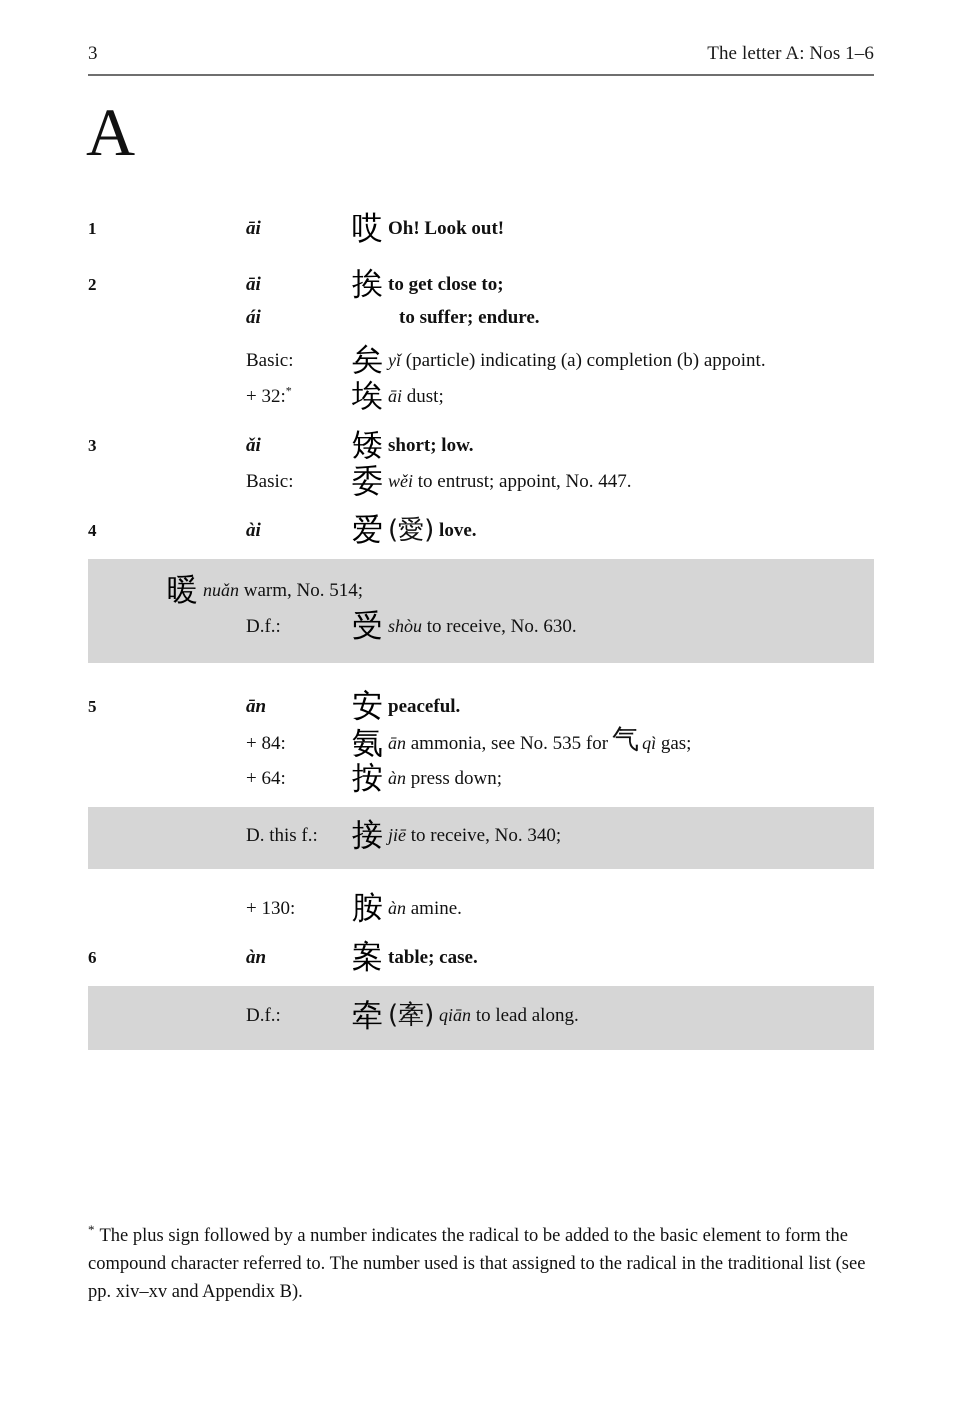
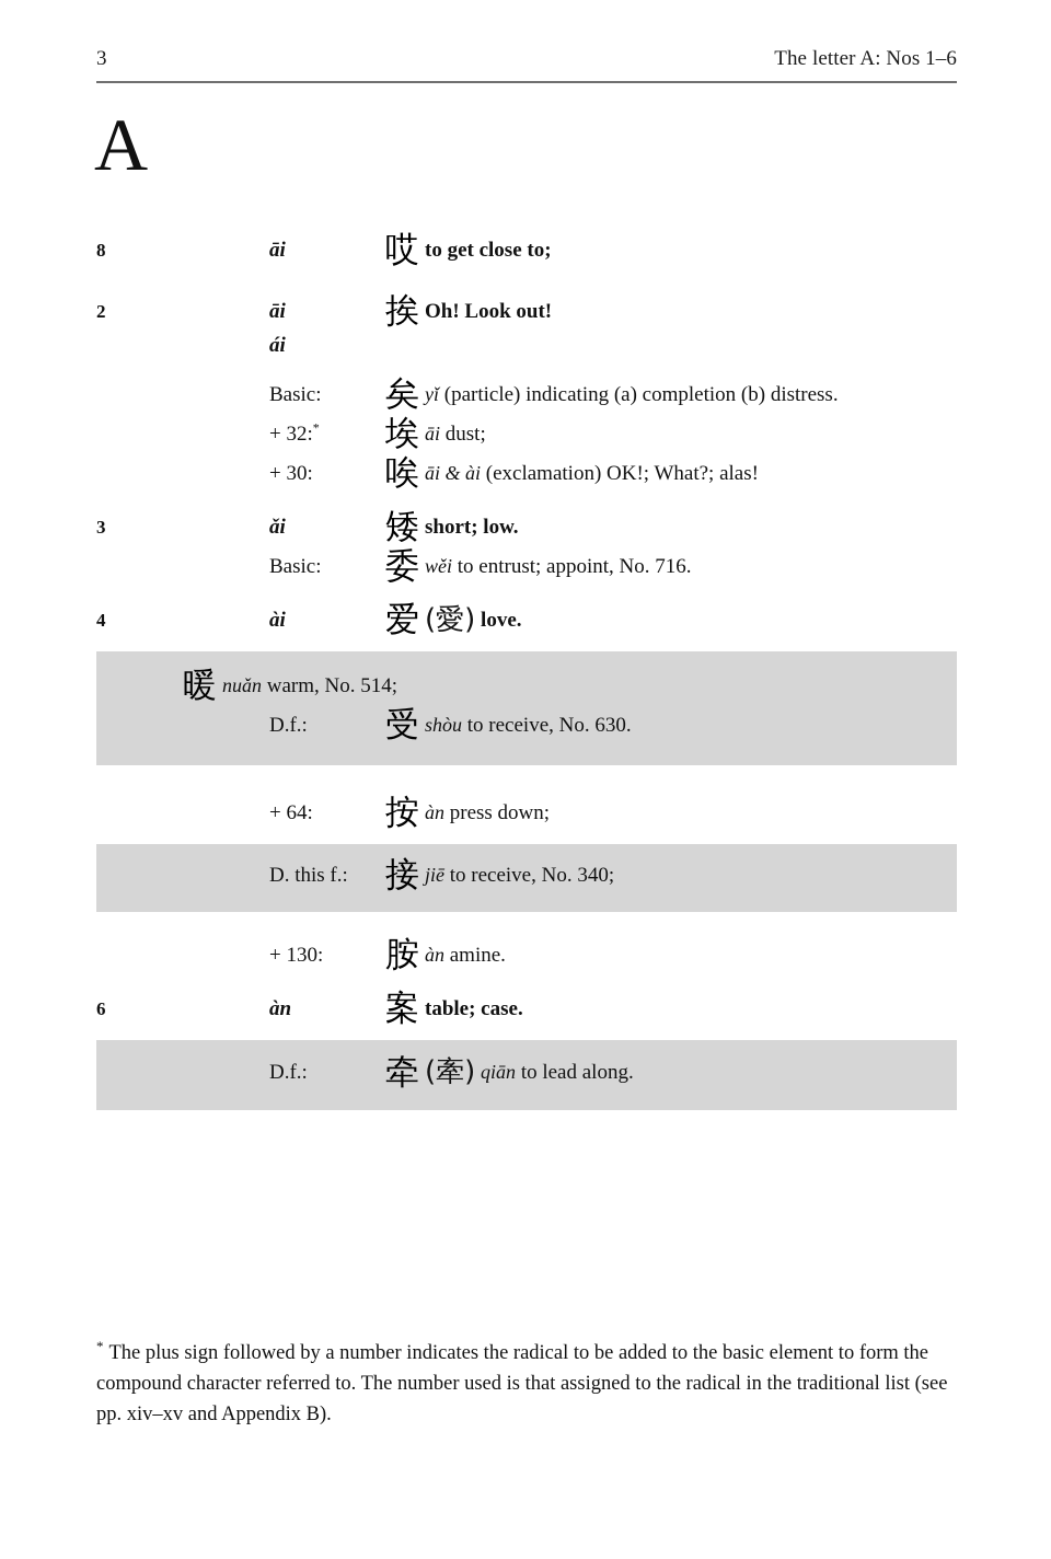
  3
  The letter A: Nos 1–6
  A
- 1
+ 8
  āi
- 哎 Oh! Look out!
+ 哎 to get close to;
  2
  āi
- 挨 to get close to;
+ 挨 Oh! Look out!
  ái
- to suffer; endure.
  Basic:
- 矣 yǐ (particle) indicating (a) completion (b) appoint.
+ 矣 yǐ (particle) indicating (a) completion (b) distress.
  + 32:*
  埃 āi dust;
+ + 30:
+ 唉 āi & ài (exclamation) OK!; What?; alas!
  3
  ǎi
  矮 short; low.
  Basic:
- 委 wěi to entrust; appoint, No. 447.
+ 委 wěi to entrust; appoint, No. 716.
  4
  ài
  爱 (愛) love.
  暖 nuǎn warm, No. 514;
  D.f.:
  受 shòu to receive, No. 630.
- 5
- ān
- 安 peaceful.
- + 84:
- 氨 ān ammonia, see No. 535 for 气 qì gas;
  + 64:
  按 àn press down;
  D. this f.:
  接 jiē to receive, No. 340;
  + 130:
  胺 àn amine.
  6
  àn
  案 table; case.
  D.f.:
  牵 (牽) qiān to lead along.
  * The plus sign followed by a number indicates the radical to be added to the basic element to form the compound character referred to. The number used is that assigned to the radical in the traditional list (see pp. xiv–xv and Appendix B).
